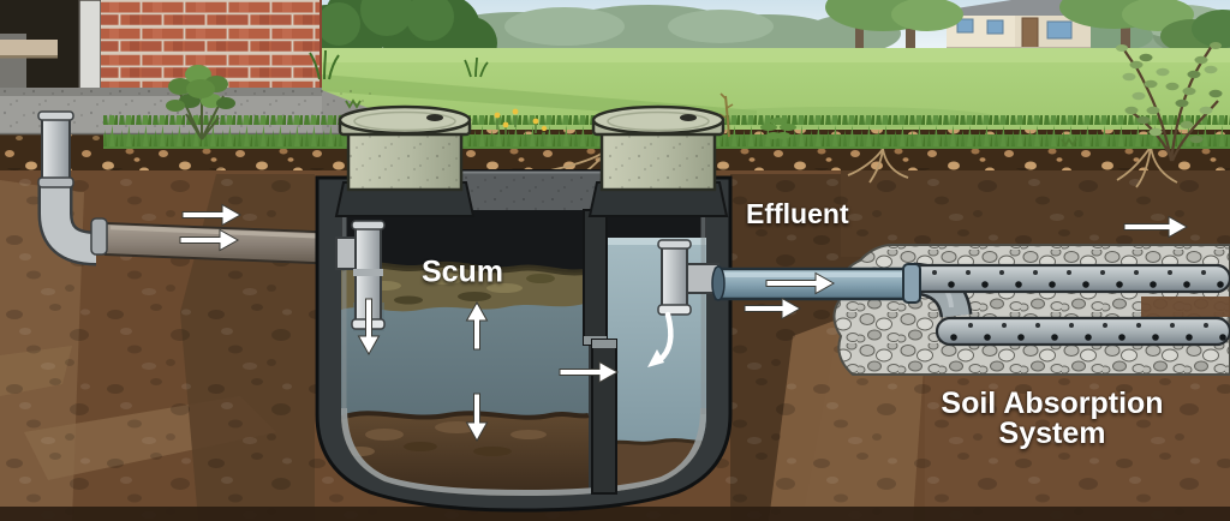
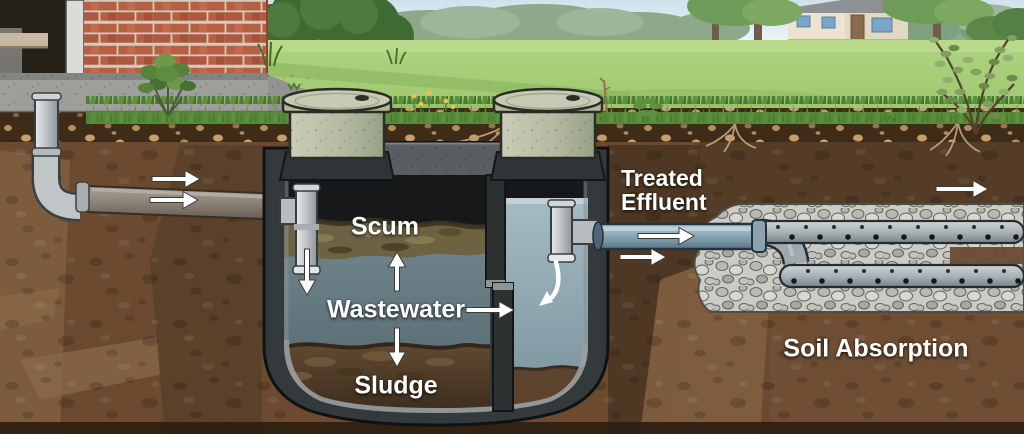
  Scum
+ Wastewater
+ Sludge
+ Treated
  Effluent
  Soil Absorption
- System
